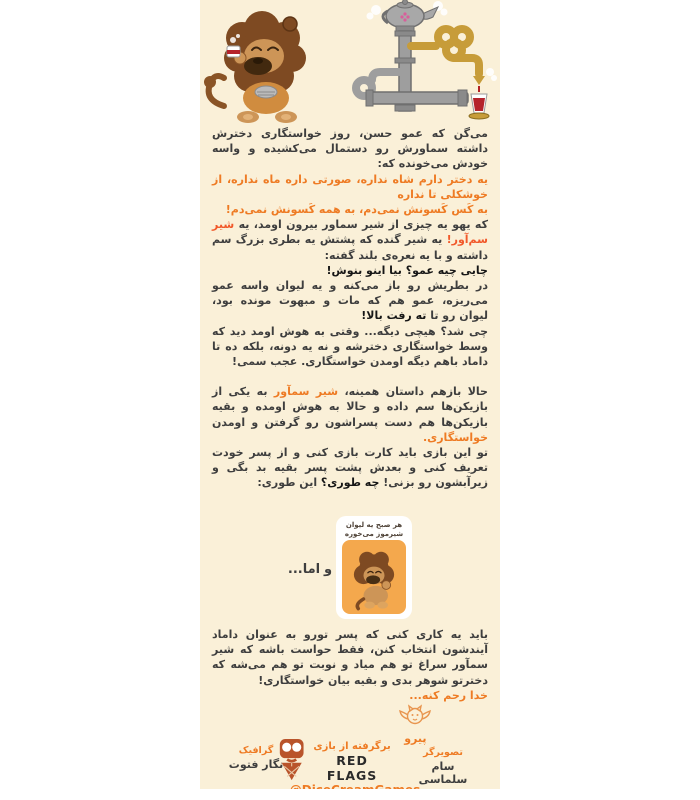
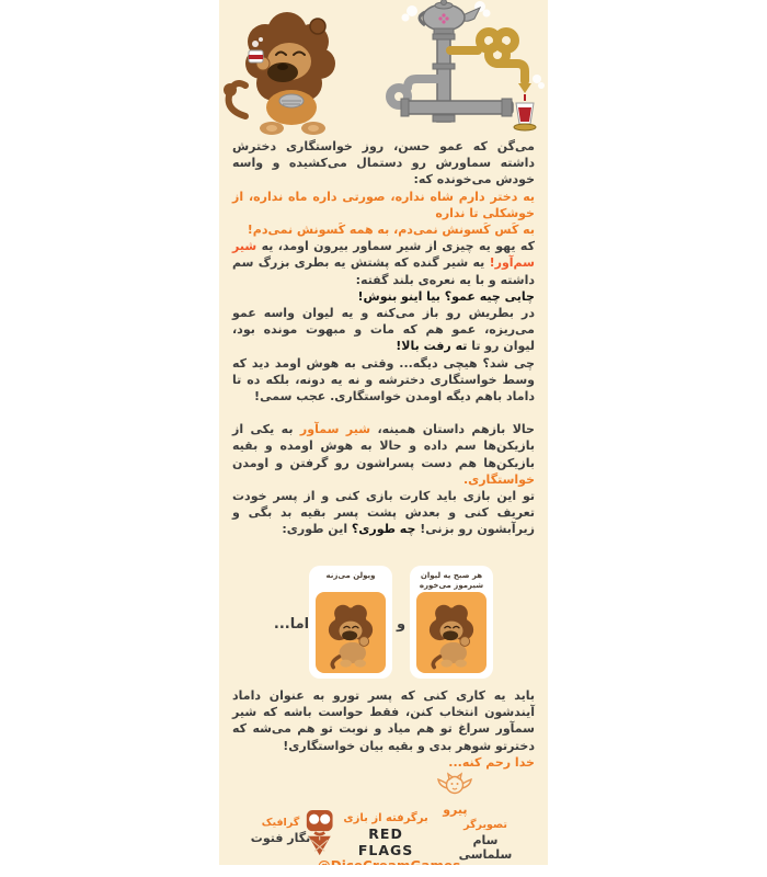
  می‌گن که عمو حسن، روز خواستگاری دخترش داشته سماورش رو دستمال می‌کشیده و واسه خودش می‌خونده که:
  یه دختر دارم شاه نداره، صورتی داره ماه نداره، از خوشکلی تا نداره
  به کَس کَسونش نمی‌دم، به همه کَسونش نمی‌دم!
  که یهو یه چیزی از شیر سماور بیرون اومد، یه شیر سم‌آور! یه شیر گنده که پشتش یه بطری بزرگ سم داشته و با یه نعره‌ی بلند گفته:
  چایی چیه عمو؟ بیا اینو بنوش!
  در بطریش رو باز می‌کنه و یه لیوان واسه عمو می‌ریزه، عمو هم که مات و مبهوت مونده بود، لیوان رو تا ته رفت بالا!
  چی شد؟ هیچی دیگه... وقتی به هوش اومد دید که وسط خواستگاری دخترشه و نه یه دونه، بلکه ده تا داماد باهم دیگه اومدن خواستگاری. عجب سمی!
  حالا بازهم داستان همینه، شیر سمآور به یکی از بازیکن‌ها سم داده و حالا به هوش اومده و بقیه بازیکن‌ها هم دست پسراشون رو گرفتن و اومدن خواستگاری.
  تو این بازی باید کارت بازی کنی و از پسر خودت تعریف کنی و بعدش پشت پسر بقیه بد بگی و زیرآبشون رو بزنی! چه طوری؟ این طوری:
  هر صبح یه لیوان شیرموز می‌خوره
  و
+ ویولن می‌زنه
  اما...
  باید یه کاری کنی که پسر تورو به عنوان داماد آیندشون انتخاب کنن، فقط حواست باشه که شیر سمآور سراغ تو هم میاد و نوبت تو هم می‌شه که دخترتو شوهر بدی و بقیه بیان خواستگاری!
  خدا رحم کنه...
  پیرو
  برگرفته از بازی
  RED FLAGS
  تصویرگر
  سام سلماسی
  گرافیک
  نگار فتوت
